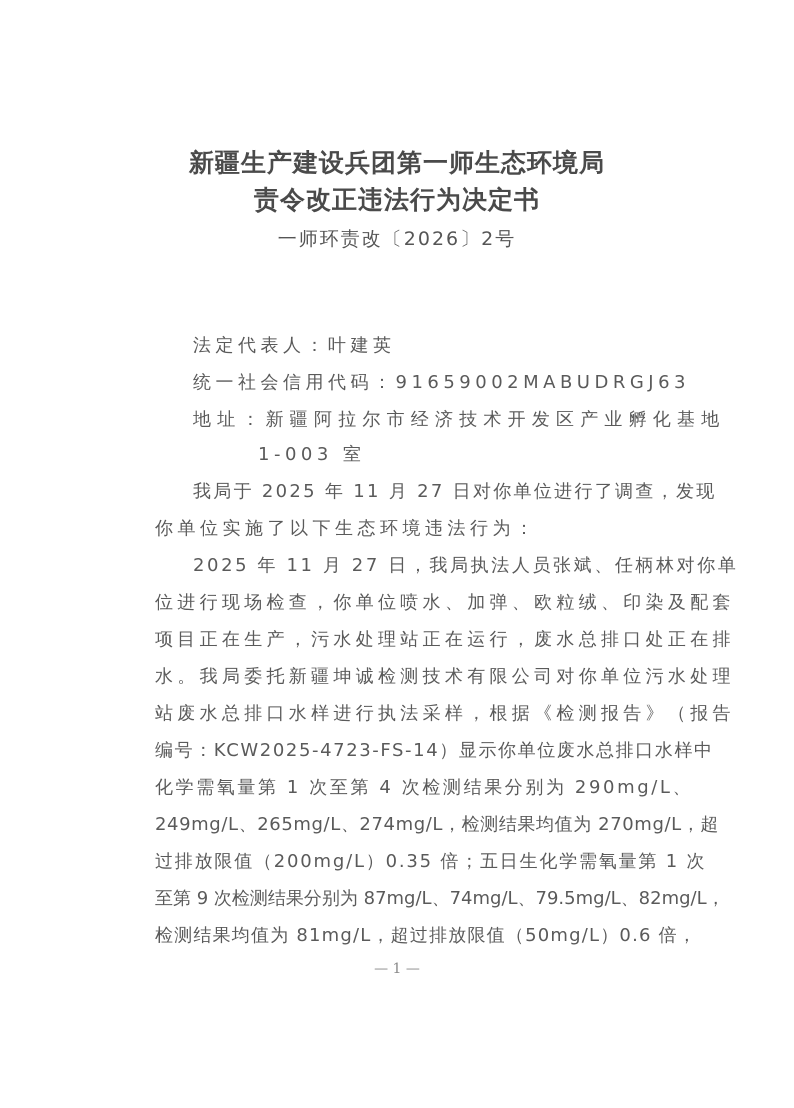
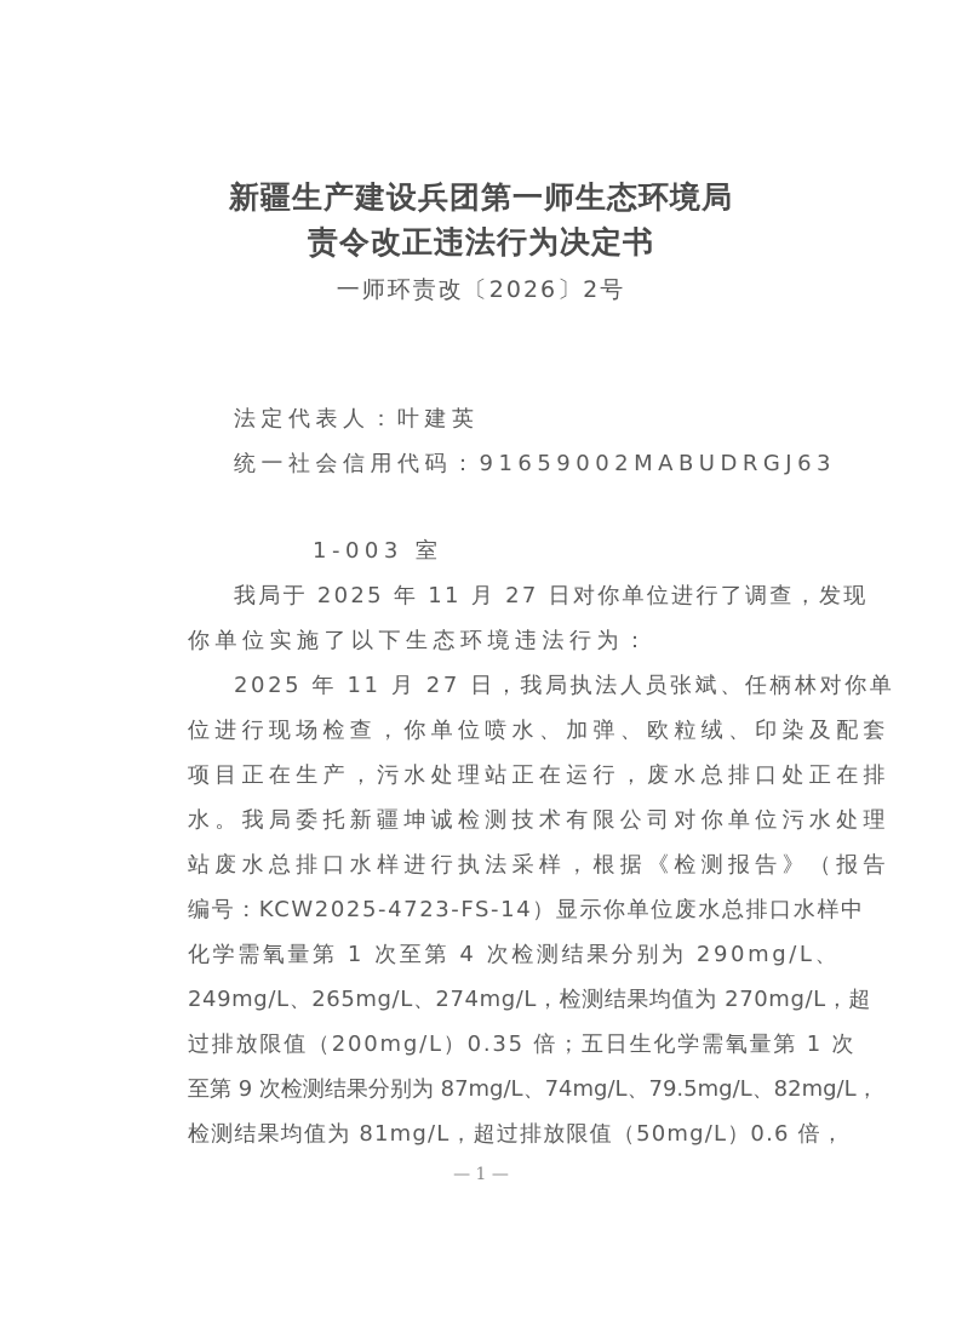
  新疆生产建设兵团第一师生态环境局
  责令改正违法行为决定书
  一师环责改〔2026〕2号
  法定代表人：叶建英
  统一社会信用代码：91659002MABUDRGJ63
- 地址：新疆阿拉尔市经济技术开发区产业孵化基地
  1-003 室
  我局于 2025 年 11 月 27 日对你单位进行了调查，发现
  你单位实施了以下生态环境违法行为：
  2025 年 11 月 27 日，我局执法人员张斌、任柄林对你单
  位进行现场检查，你单位喷水、加弹、欧粒绒、印染及配套
  项目正在生产，污水处理站正在运行，废水总排口处正在排
  水。我局委托新疆坤诚检测技术有限公司对你单位污水处理
  站废水总排口水样进行执法采样，根据《检测报告》（报告
  编号：KCW2025-4723-FS-14）显示你单位废水总排口水样中
  化学需氧量第 1 次至第 4 次检测结果分别为 290mg/L、
  249mg/L、265mg/L、274mg/L，检测结果均值为 270mg/L，超
  过排放限值（200mg/L）0.35 倍；五日生化学需氧量第 1 次
  至第 9 次检测结果分别为 87mg/L、74mg/L、79.5mg/L、82mg/L，
  检测结果均值为 81mg/L，超过排放限值（50mg/L）0.6 倍，
  — 1 —
